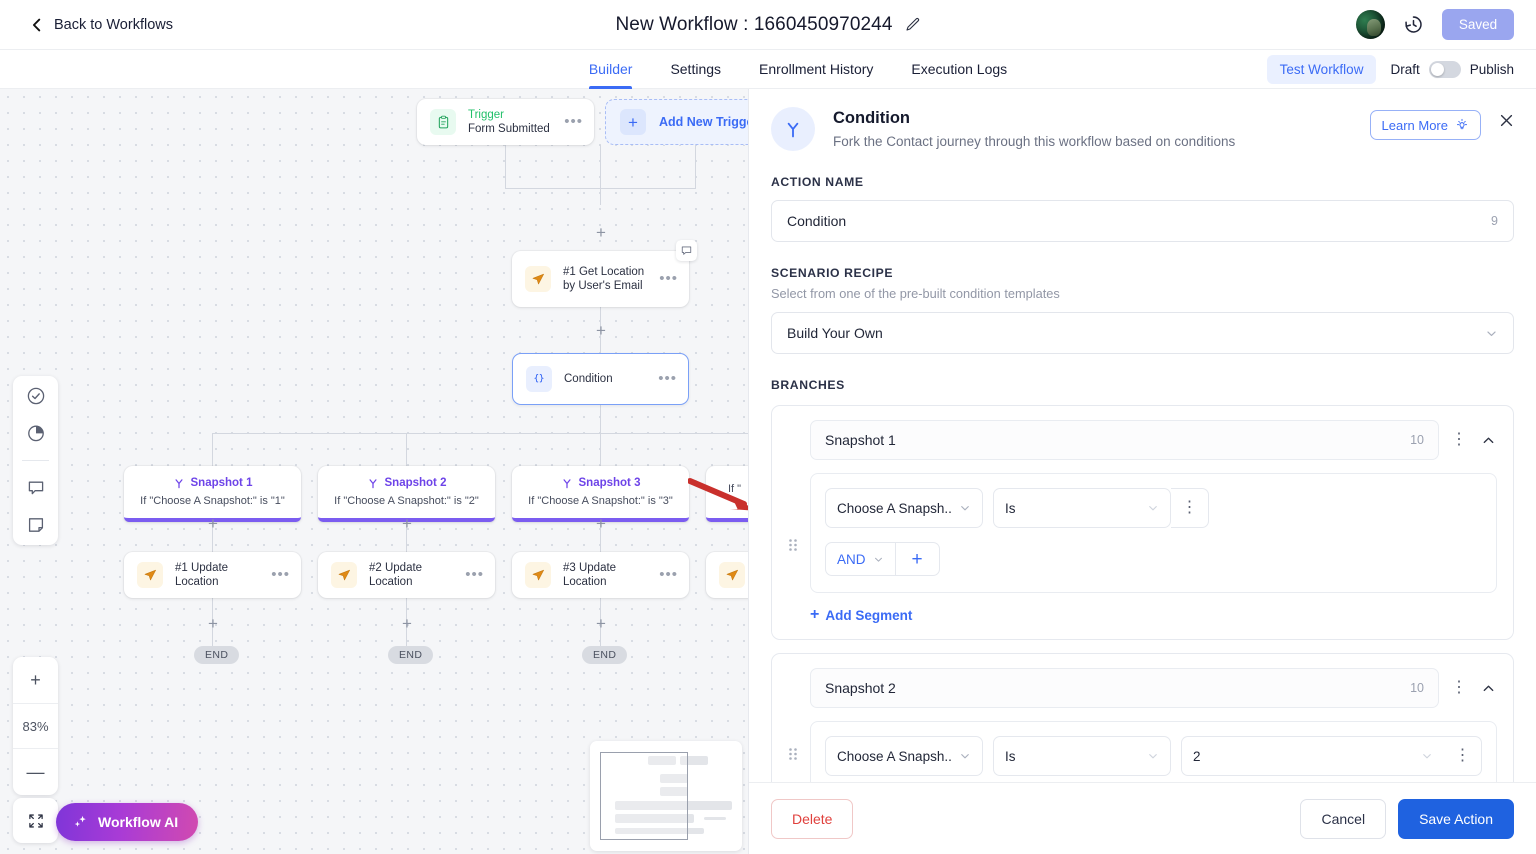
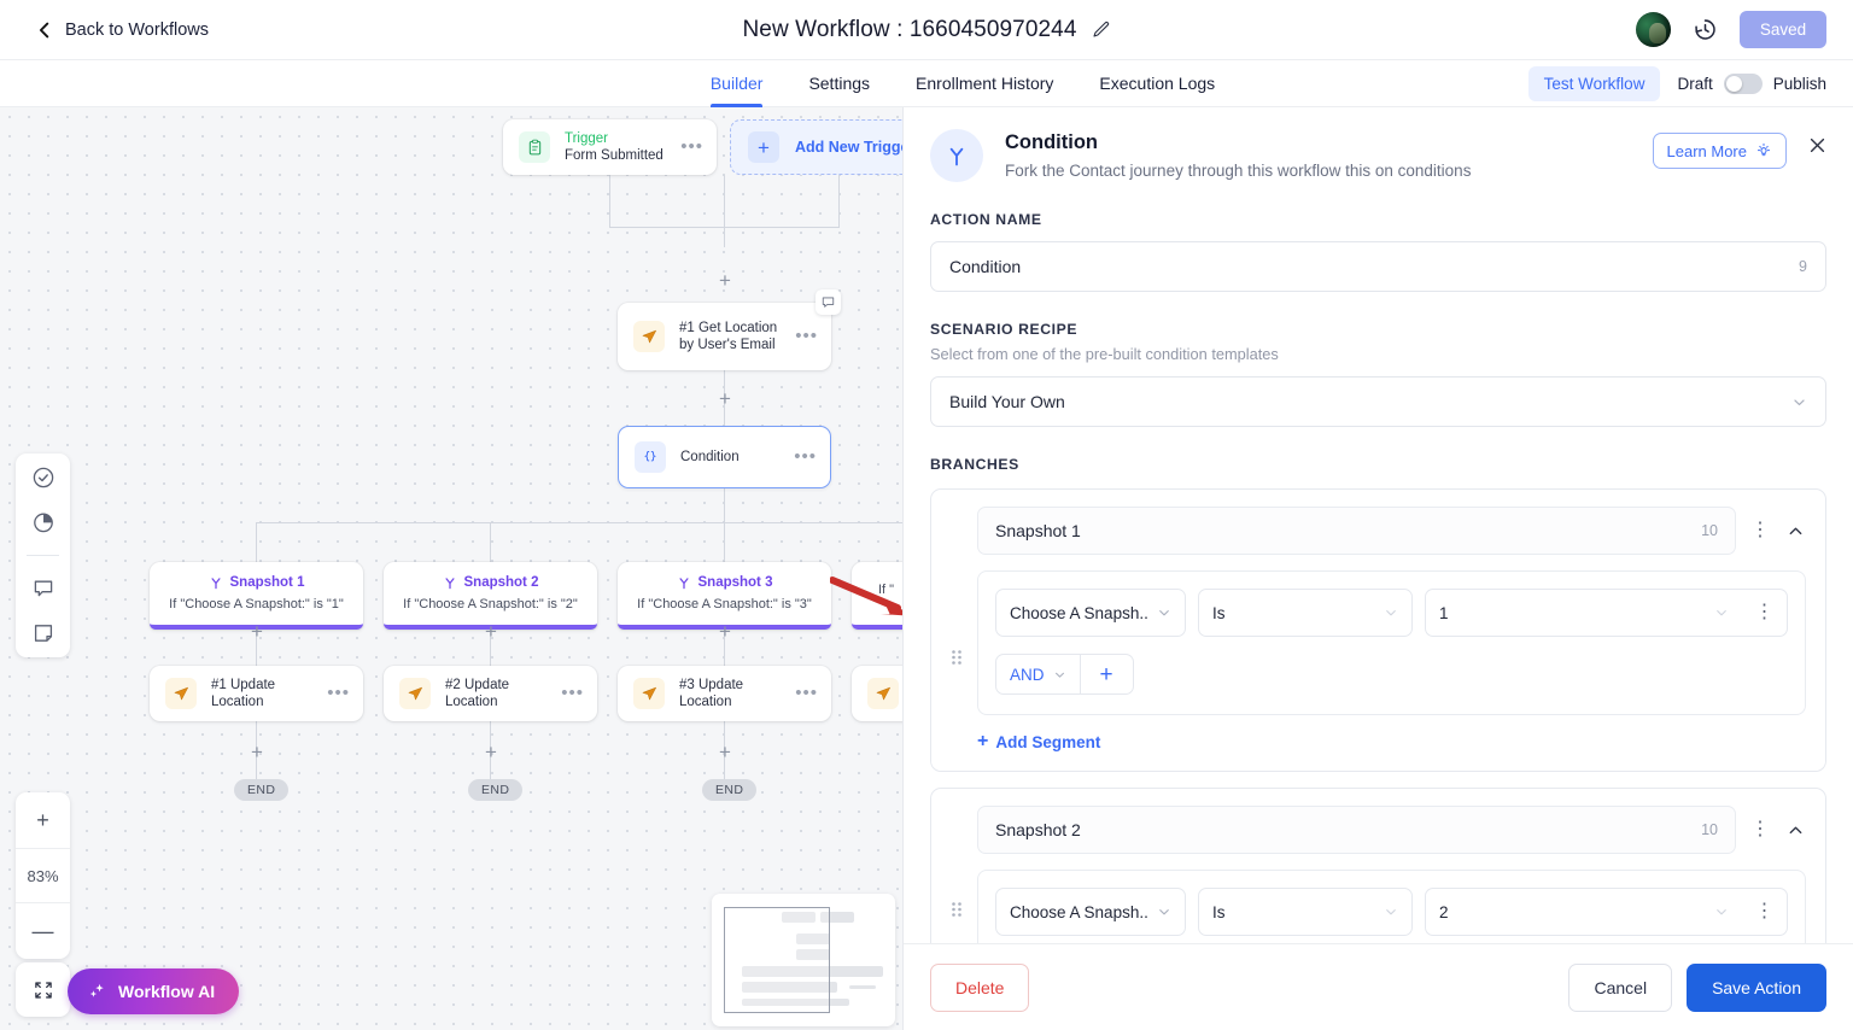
  Back to Workflows
  New Workflow : 1660450970244
  Saved
  Builder
  Settings
  Enrollment History
  Execution Logs
  Test Workflow
  Draft
  Publish
  Trigger
  Form Submitted
  •••
  +
  Add New Trigg
  +
  #1 Get Location by User's Email
  •••
  +
  Condition
  •••
  Snapshot 1
  If "Choose A Snapshot:" is "1"
  Snapshot 2
  If "Choose A Snapshot:" is "2"
  Snapshot 3
  If "Choose A Snapshot:" is "3"
  If "
  +
  +
  +
  #1 Update Location
  •••
  #2 Update Location
  •••
  #3 Update Location
  •••
  +
  +
  +
  END
  END
  END
  +
  83%
  —
  Workflow AI
  Condition
- Fork the Contact journey through this workflow based on conditions
+ Fork the Contact journey through this workflow this on conditions
  Learn More
  ACTION NAME
  Condition
  9
  SCENARIO RECIPE
  Select from one of the pre-built condition templates
  Build Your Own
  BRANCHES
  Snapshot 1
  10
  ⋮
  Choose A Snapsh..
  Is
+ 1
  ⋮
  AND
  +
  +
  Add Segment
  Snapshot 2
  10
  ⋮
  Choose A Snapsh..
  Is
  2
  ⋮
  Delete
  Cancel
  Save Action
